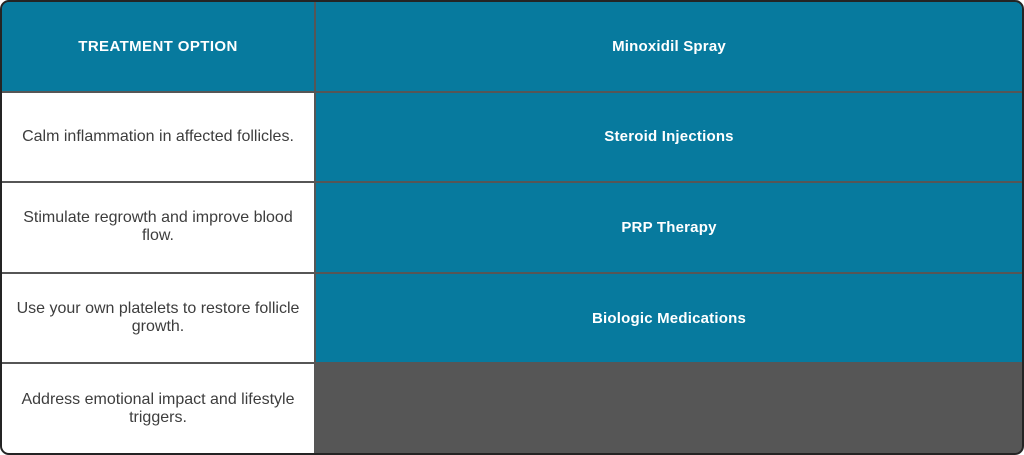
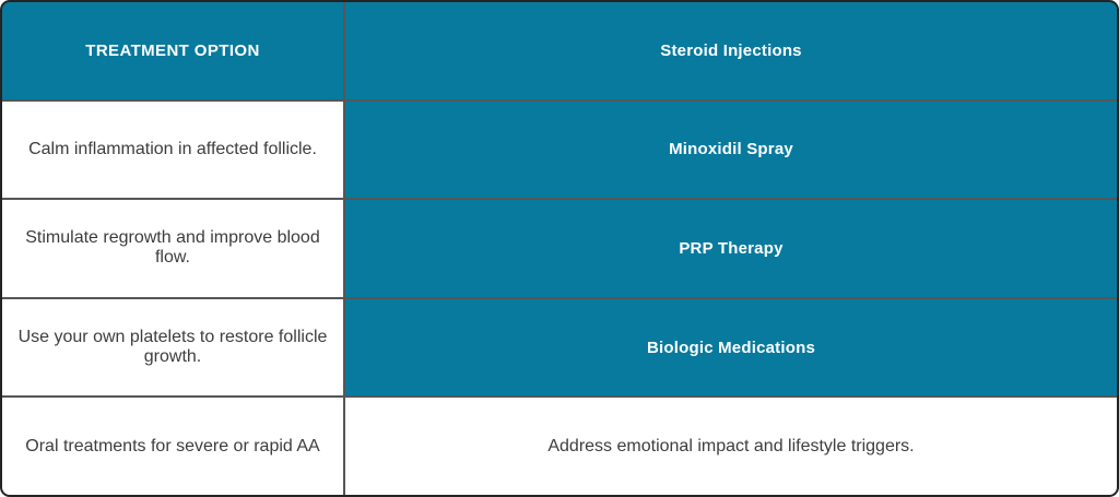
  TREATMENT OPTION
- Minoxidil Spray
+ Steroid Injections
- Calm inflammation in affected follicles.
+ Calm inflammation in affected follicle.
- Steroid Injections
+ Minoxidil Spray
  Stimulate regrowth and improve blood flow.
  PRP Therapy
  Use your own platelets to restore follicle growth.
  Biologic Medications
+ Oral treatments for severe or rapid AA
  Address emotional impact and lifestyle triggers.
